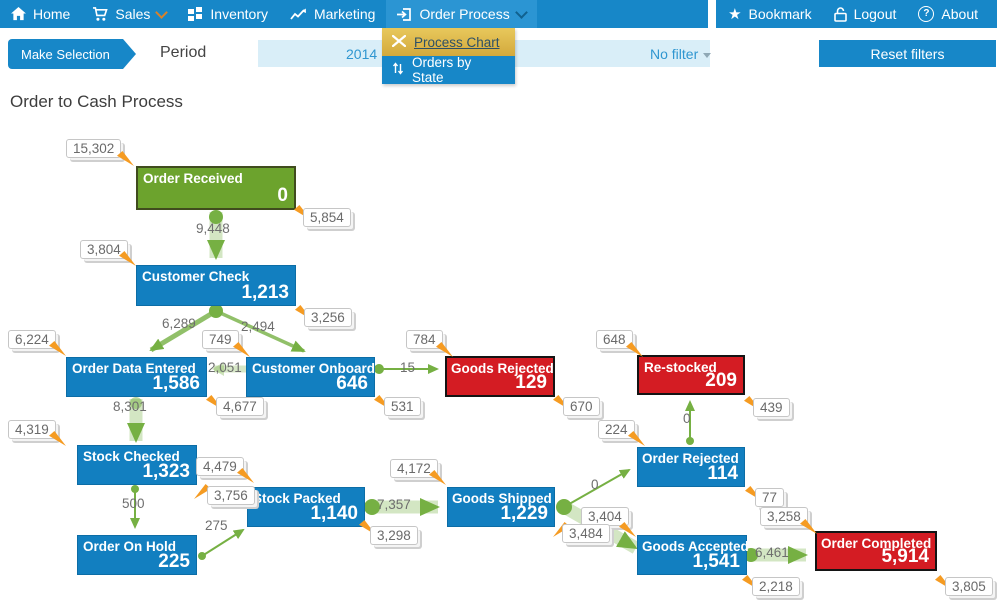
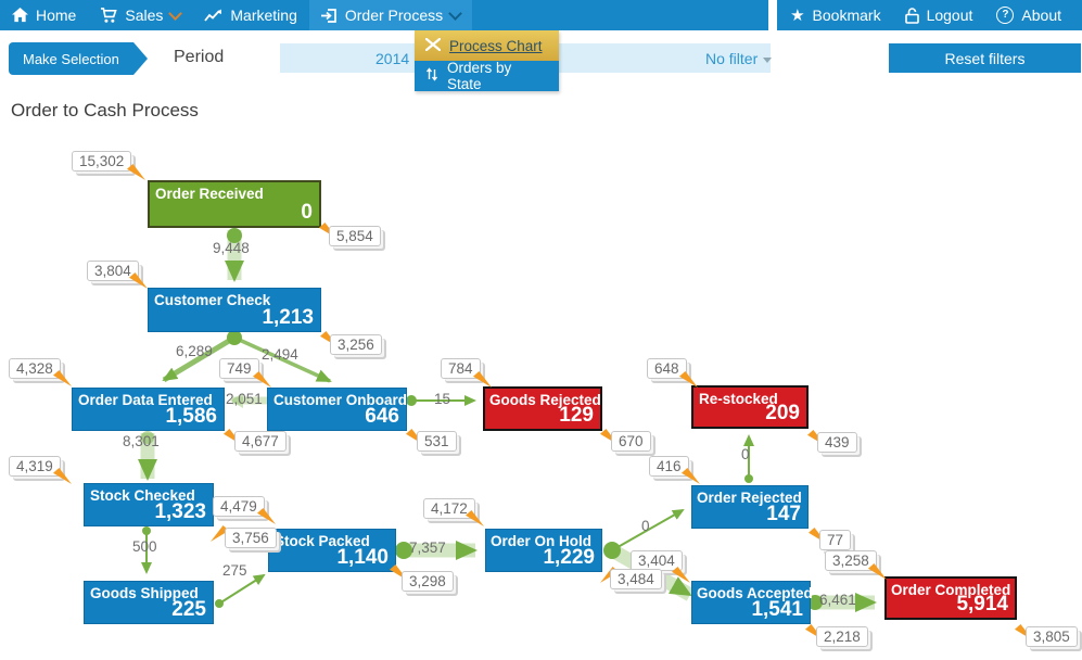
  Home
  Sales
- Inventory
  Marketing
  Order Process
  ★
  Bookmark
  Logout
  ?
  About
  Process Chart
  Orders by State
  Make Selection
  Period
  2014
  No filter
  Reset filters
  Order to Cash Process
  Order Received
  0
  Customer Check
  1,213
  Order Data Entered
  1,586
  Customer Onboard
  646
  Goods Rejected
  129
  Re-stocked
  209
  Stock Checked
  1,323
- Order On Hold
+ Goods Shipped
  225
  Stock Packed
  1,140
- Goods Shipped
+ Order On Hold
  1,229
  Order Rejected
- 114
+ 147
  Goods Accepted
  1,541
  Order Completed
  5,914
  9,448
  6,289
  2,494
  2,051
  8,301
  15
  500
  275
  7,357
  0
  0
  6,461
  15,302
  5,854
  3,804
  3,256
- 6,224
+ 4,328
  749
  4,677
  784
  531
  670
  648
  439
- 224
+ 416
  4,319
  4,479
  3,756
  3,298
  4,172
  3,404
  3,484
  77
  3,258
  2,218
  3,805
